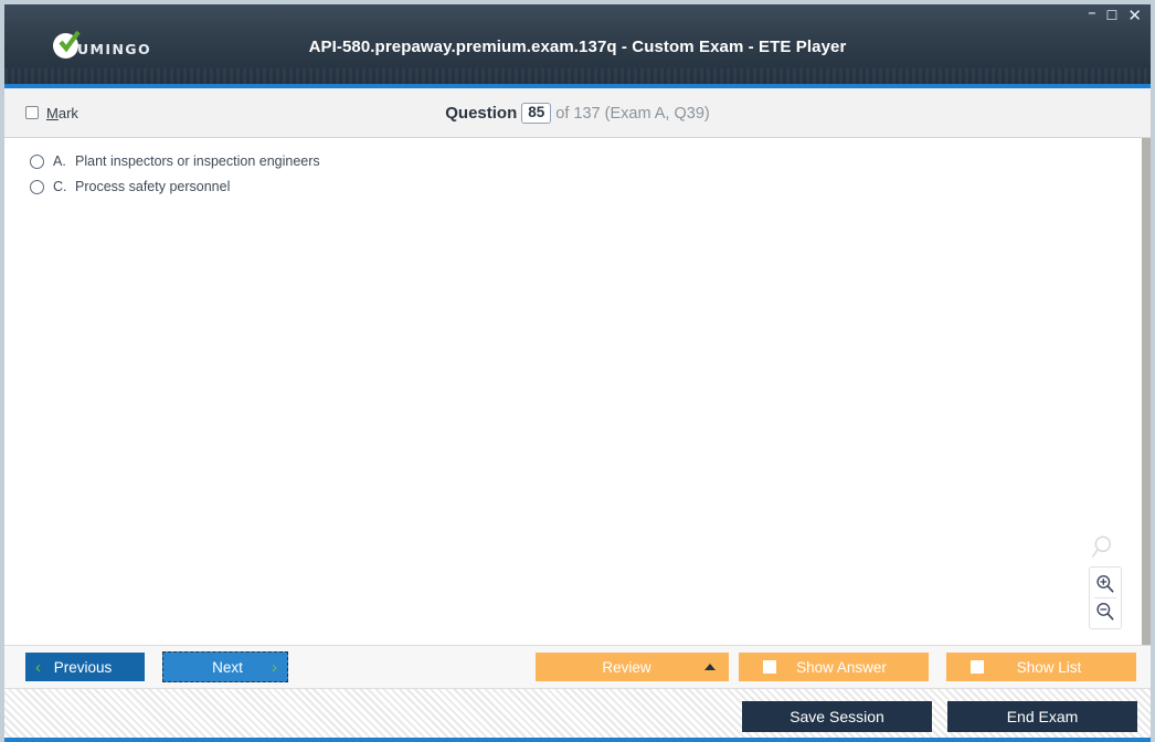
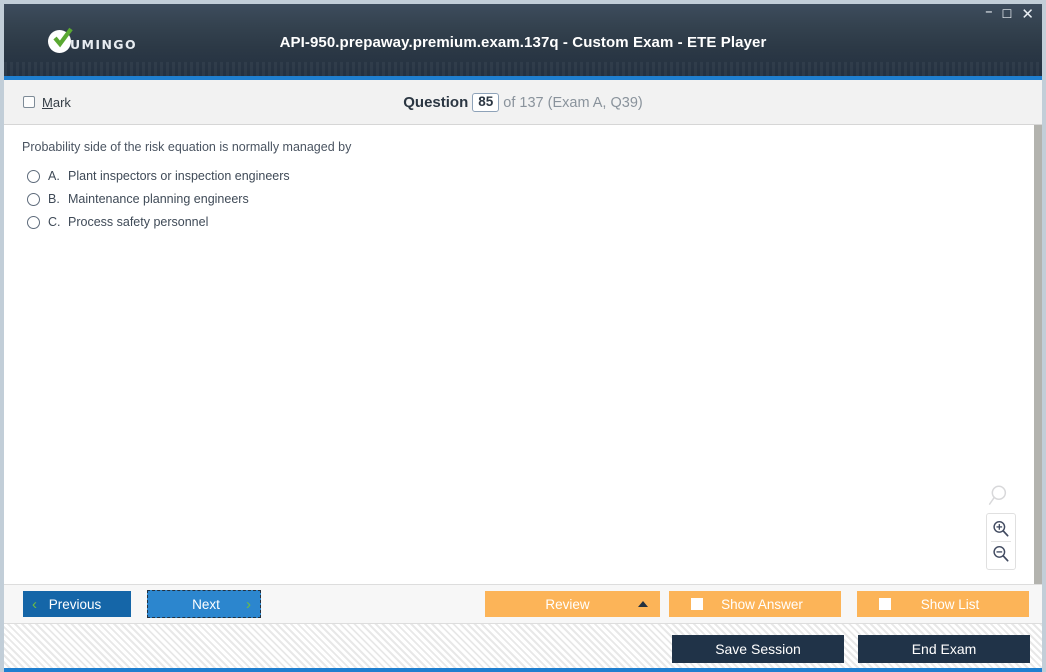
  –
  ☐
  ✕
  UMINGO
- API-580.prepaway.premium.exam.137q - Custom Exam - ETE Player
+ API-950.prepaway.premium.exam.137q - Custom Exam - ETE Player
  Mark
  Question 85 of 137 (Exam A, Q39)
+ Probability side of the risk equation is normally managed by
  A.
  Plant inspectors or inspection engineers
+ B.
+ Maintenance planning engineers
  C.
  Process safety personnel
  ‹
  Previous
  Next
  ›
  Review
  Show Answer
  Show List
  Save Session
  End Exam
